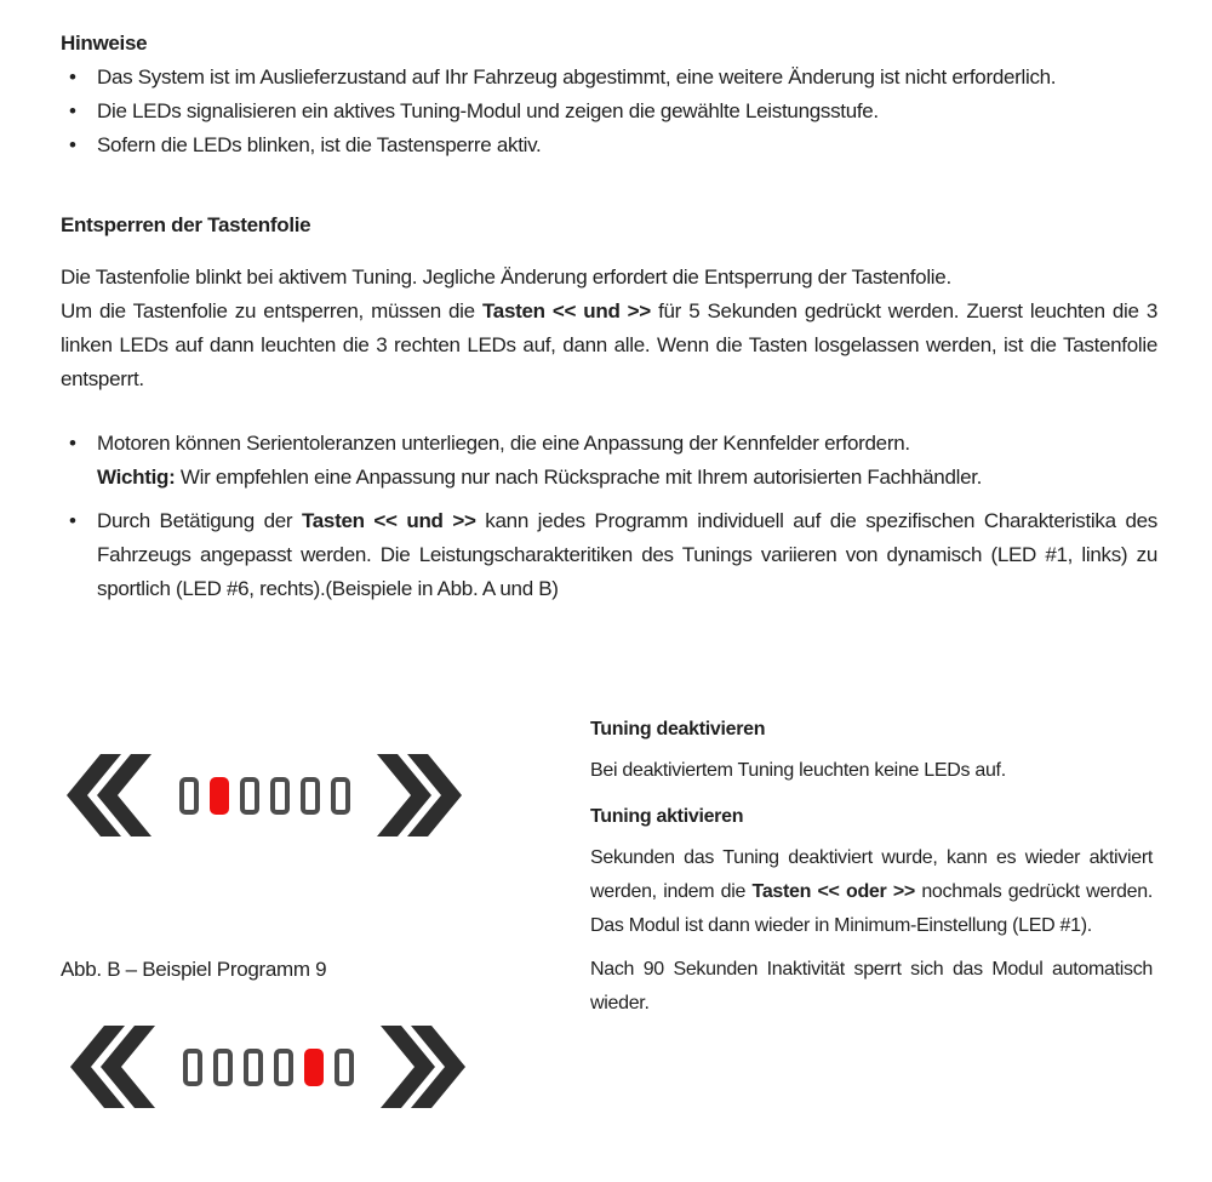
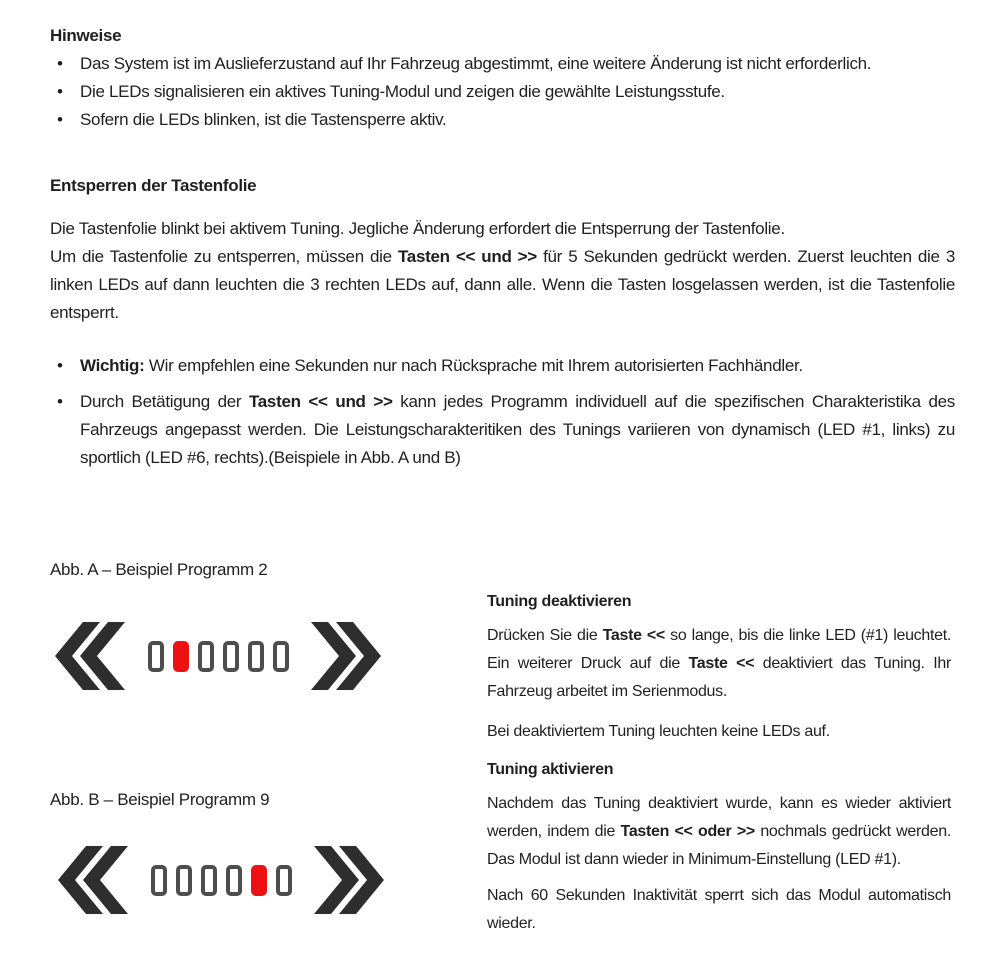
  Hinweise
  •
  Das System ist im Auslieferzustand auf Ihr Fahrzeug abgestimmt, eine weitere Änderung ist nicht erforderlich.
  •
  Die LEDs signalisieren ein aktives Tuning-Modul und zeigen die gewählte Leistungsstufe.
  •
  Sofern die LEDs blinken, ist die Tastensperre aktiv.
  Entsperren der Tastenfolie
  Die Tastenfolie blinkt bei aktivem Tuning. Jegliche Änderung erfordert die Entsperrung der Tastenfolie.
  Um die Tastenfolie zu entsperren, müssen die Tasten << und >> für 5 Sekunden gedrückt werden. Zuerst leuchten die 3 linken LEDs auf dann leuchten die 3 rechten LEDs auf, dann alle. Wenn die Tasten losgelassen werden, ist die Tastenfolie entsperrt.
  •
- Motoren können Serientoleranzen unterliegen, die eine Anpassung der Kennfelder erfordern.
- Wichtig: Wir empfehlen eine Anpassung nur nach Rücksprache mit Ihrem autorisierten Fachhändler.
+ Wichtig: Wir empfehlen eine Sekunden nur nach Rücksprache mit Ihrem autorisierten Fachhändler.
  •
  Durch Betätigung der Tasten << und >> kann jedes Programm individuell auf die spezifischen Charakteristika des Fahrzeugs angepasst werden. Die Leistungscharakteritiken des Tunings variieren von dynamisch (LED #1, links) zu sportlich (LED #6, rechts).(Beispiele in Abb. A und B)
+ Abb. A – Beispiel Programm 2
  Abb. B – Beispiel Programm 9
  Tuning deaktivieren
+ Drücken Sie die Taste << so lange, bis die linke LED (#1) leuchtet. Ein weiterer Druck auf die Taste << deaktiviert das Tuning. Ihr Fahrzeug arbeitet im Serienmodus.
  Bei deaktiviertem Tuning leuchten keine LEDs auf.
  Tuning aktivieren
- Sekunden das Tuning deaktiviert wurde, kann es wieder aktiviert werden, indem die Tasten << oder >> nochmals gedrückt werden. Das Modul ist dann wieder in Minimum-Einstellung (LED #1).
+ Nachdem das Tuning deaktiviert wurde, kann es wieder aktiviert werden, indem die Tasten << oder >> nochmals gedrückt werden. Das Modul ist dann wieder in Minimum-Einstellung (LED #1).
- Nach 90 Sekunden Inaktivität sperrt sich das Modul automatisch wieder.
+ Nach 60 Sekunden Inaktivität sperrt sich das Modul automatisch wieder.
